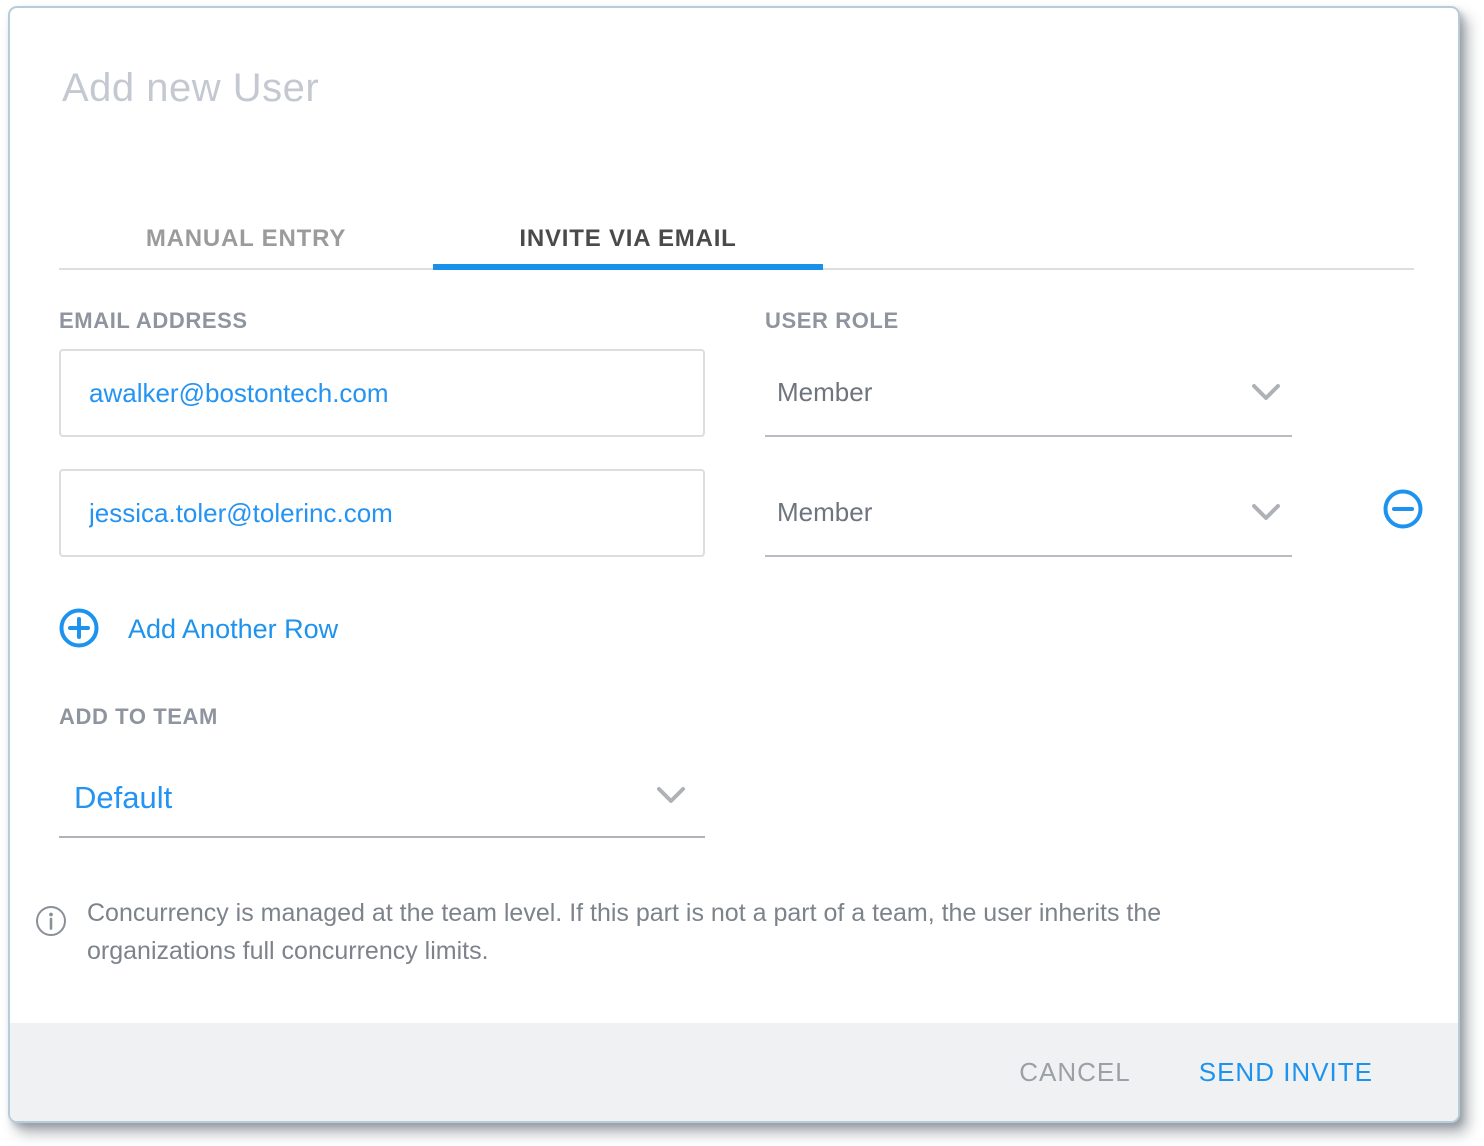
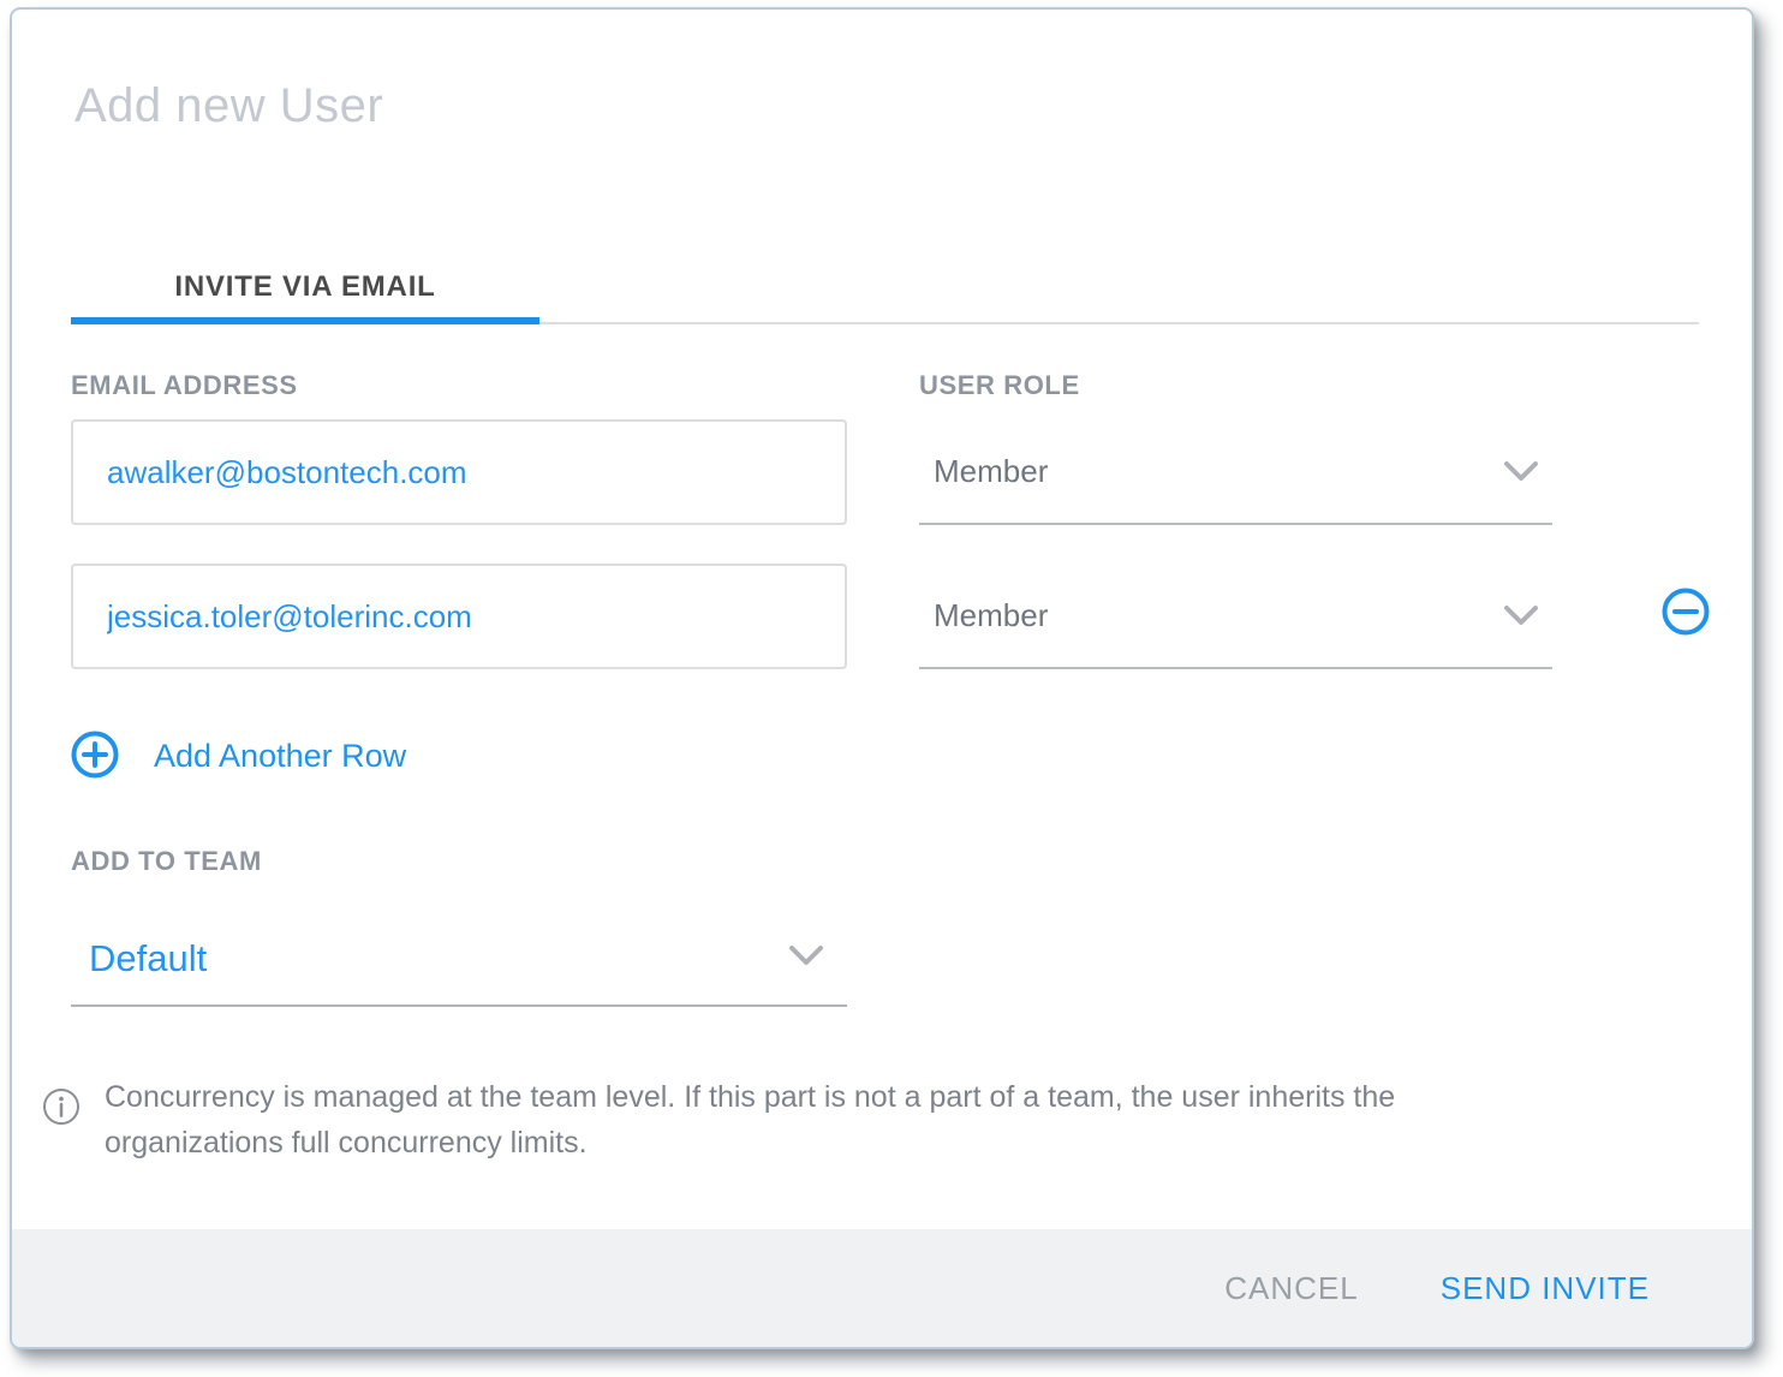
  Add new User
- MANUAL ENTRY
  INVITE VIA EMAIL
  EMAIL ADDRESS
  USER ROLE
  awalker@bostontech.com
  Member
  jessica.toler@tolerinc.com
  Member
  Add Another Row
  ADD TO TEAM
  Default
  Concurrency is managed at the team level. If this part is not a part of a team, the user inherits the organizations full concurrency limits.
  CANCEL
  SEND INVITE
